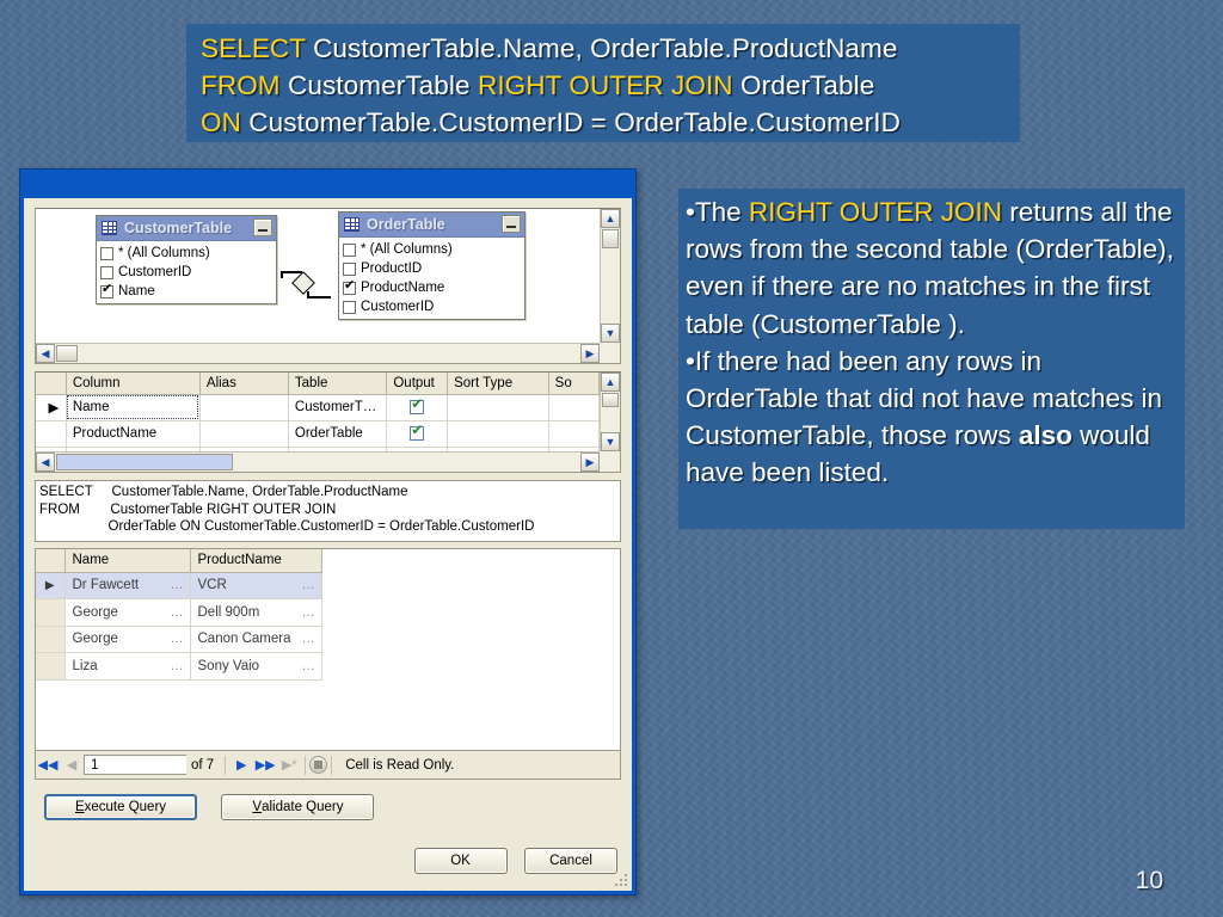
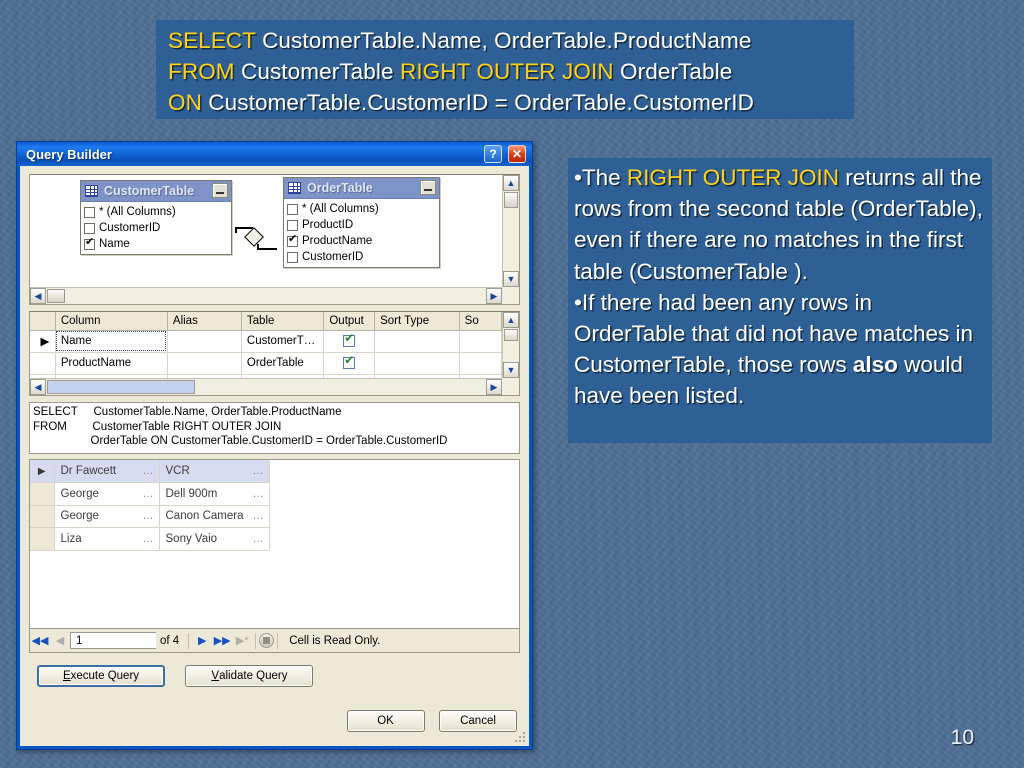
  SELECT CustomerTable.Name, OrderTable.ProductName
  FROM CustomerTable RIGHT OUTER JOIN OrderTable
  ON CustomerTable.CustomerID = OrderTable.CustomerID
  •The RIGHT OUTER JOIN returns all the rows from the second table (OrderTable), even if there are no matches in the first table (CustomerTable ).
  •If there had been any rows in OrderTable that did not have matches in CustomerTable, those rows also would have been listed.
  10
+ Query Builder
+ ?
+ ✕
  CustomerTable
  * (All Columns)
  CustomerID
  Name
  OrderTable
  * (All Columns)
  ProductID
  ProductName
  CustomerID
  ▲
  ▼
  ◀
  ▶
  	Column	Alias	Table	Output	Sort Type	So
  ▶	Name		CustomerT…
  	ProductName		OrderTable
  ▲
  ▼
  ◀
  ▶
  SELECT CustomerTable.Name, OrderTable.ProductName
  FROM CustomerTable RIGHT OUTER JOIN
  OrderTable ON CustomerTable.CustomerID = OrderTable.CustomerID
- 	Name	ProductName
  ▶	Dr Fawcett …	VCR …
  	George …	Dell 900m …
  	George …	Canon Camera …
  	Liza …	Sony Vaio …
  ◀◀
  ◀
  1
- of 7
+ of 4
  ▶
  ▶▶
  ▶*
  Cell is Read Only.
  E
  xecute Query
  V
  alidate Query
  OK Cancel
